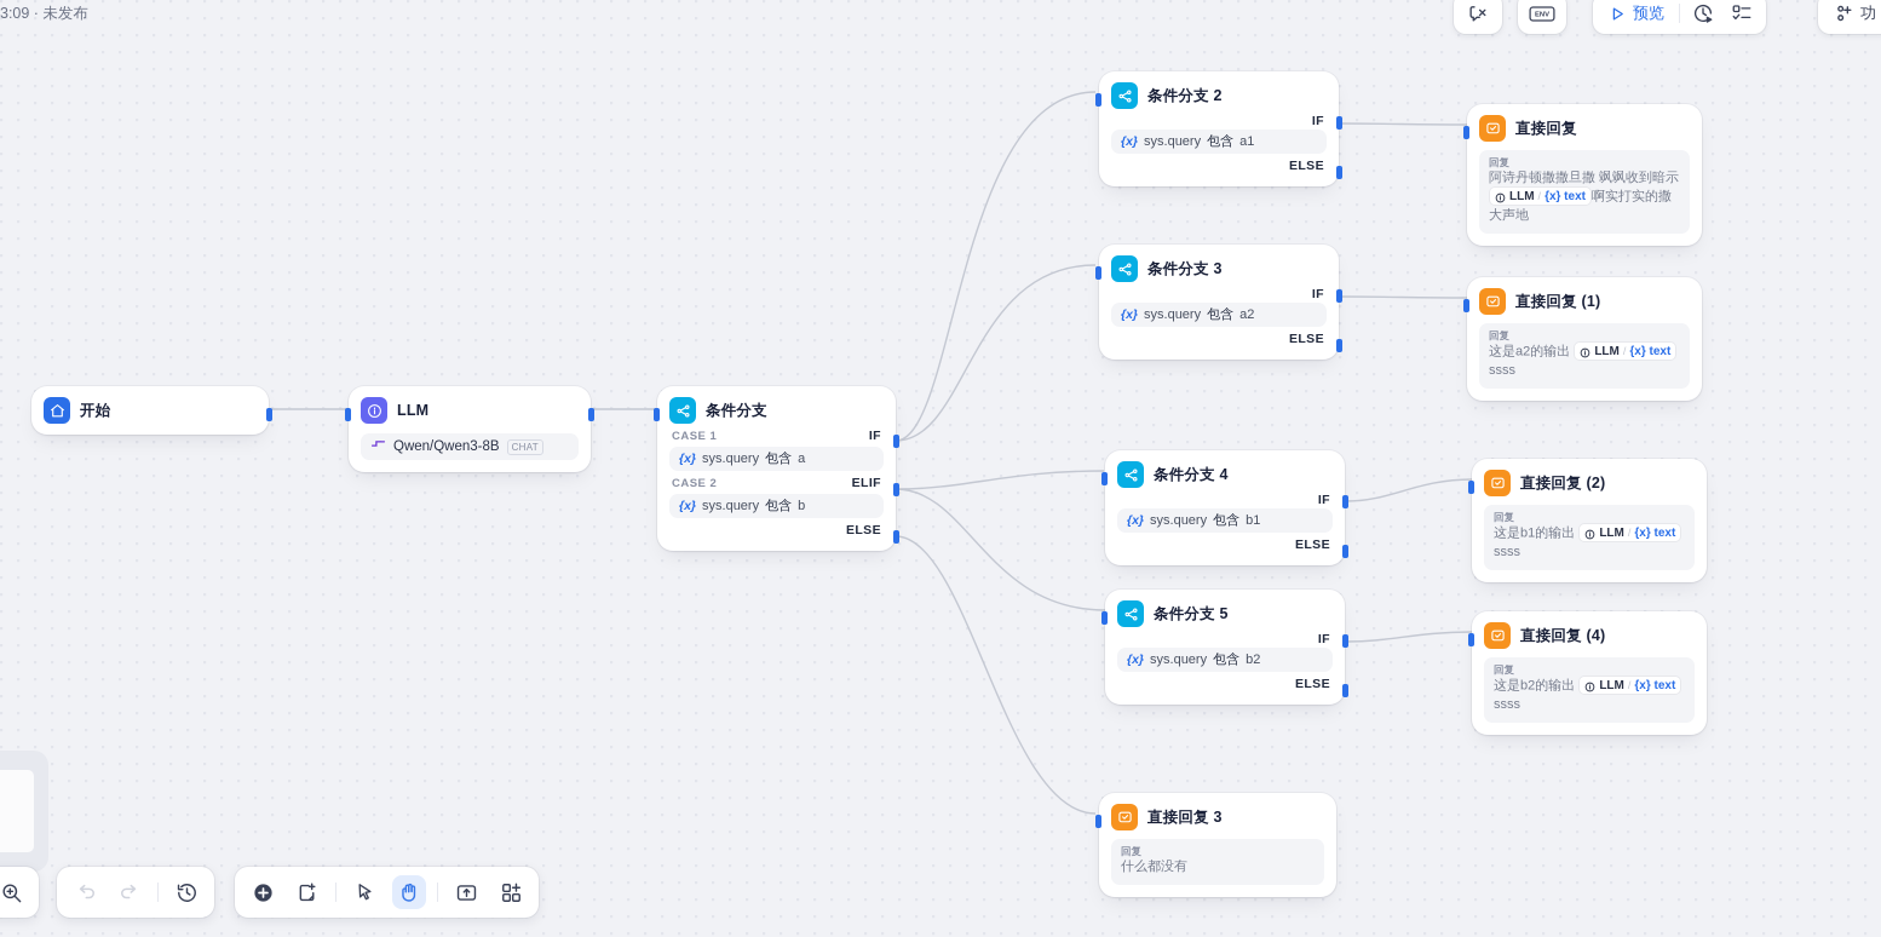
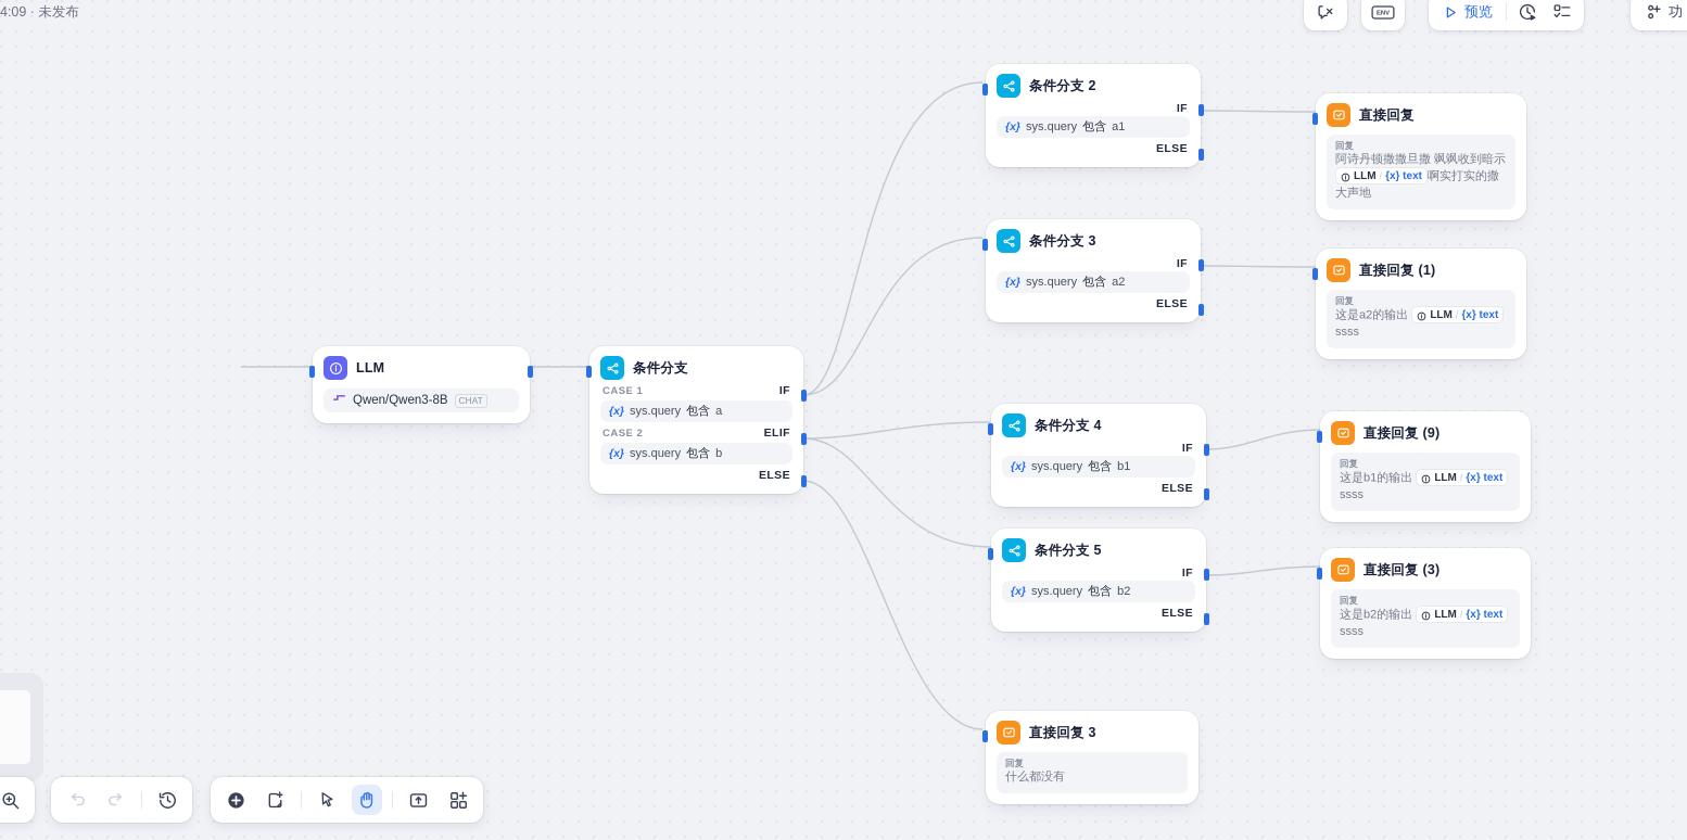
- 开始
  LLM
  Qwen/Qwen3-8B
  CHAT
  条件分支
  CASE 1
  IF
  {x}
  sys.query
  包含
  a
  CASE 2
  ELIF
  {x}
  sys.query
  包含
  b
  ELSE
  条件分支 2
  IF
  {x}
  sys.query
  包含
  a1
  ELSE
  条件分支 3
  IF
  {x}
  sys.query
  包含
  a2
  ELSE
  条件分支 4
  IF
  {x}
  sys.query
  包含
  b1
  ELSE
  条件分支 5
  IF
  {x}
  sys.query
  包含
  b2
  ELSE
  直接回复
  回复
  阿诗丹顿撒撒旦撒 飒飒收到暗示
  LLM
  /
  {x} text
  啊实打实的撒大声地
  直接回复 (1)
  回复
  这是a2的输出
  LLM
  /
  {x} text
  ssss
- 直接回复 (2)
+ 直接回复 (9)
  回复
  这是b1的输出
  LLM
  /
  {x} text
  ssss
- 直接回复 (4)
+ 直接回复 (3)
  回复
  这是b2的输出
  LLM
  /
  {x} text
  ssss
  直接回复 3
  回复
  什么都没有
- 3:09 · 未发布
+ 4:09 · 未发布
  预览
  功
